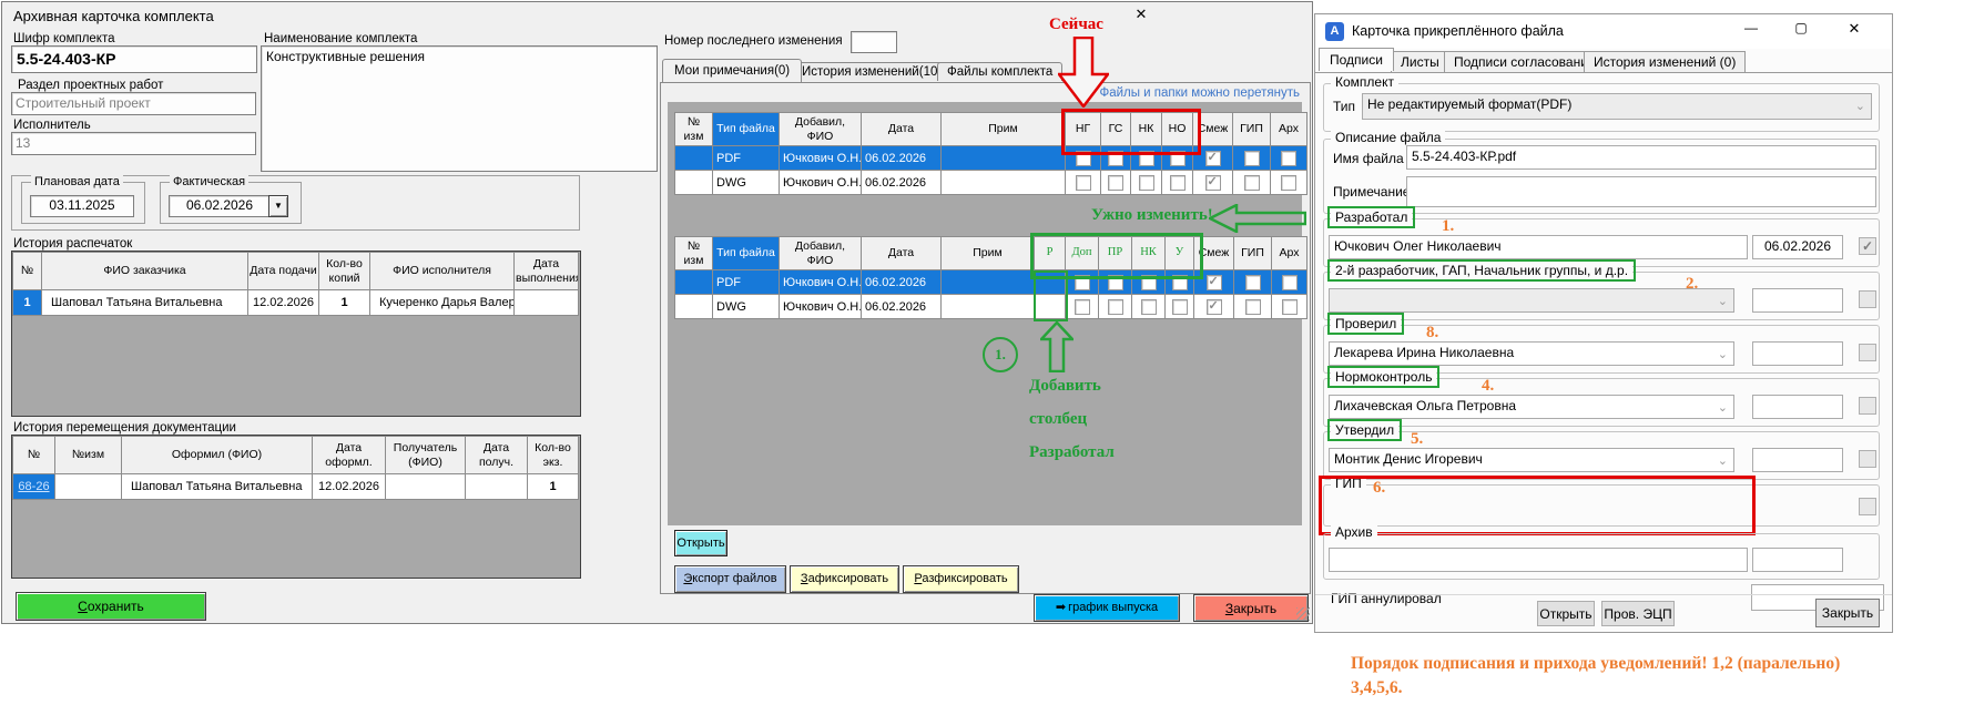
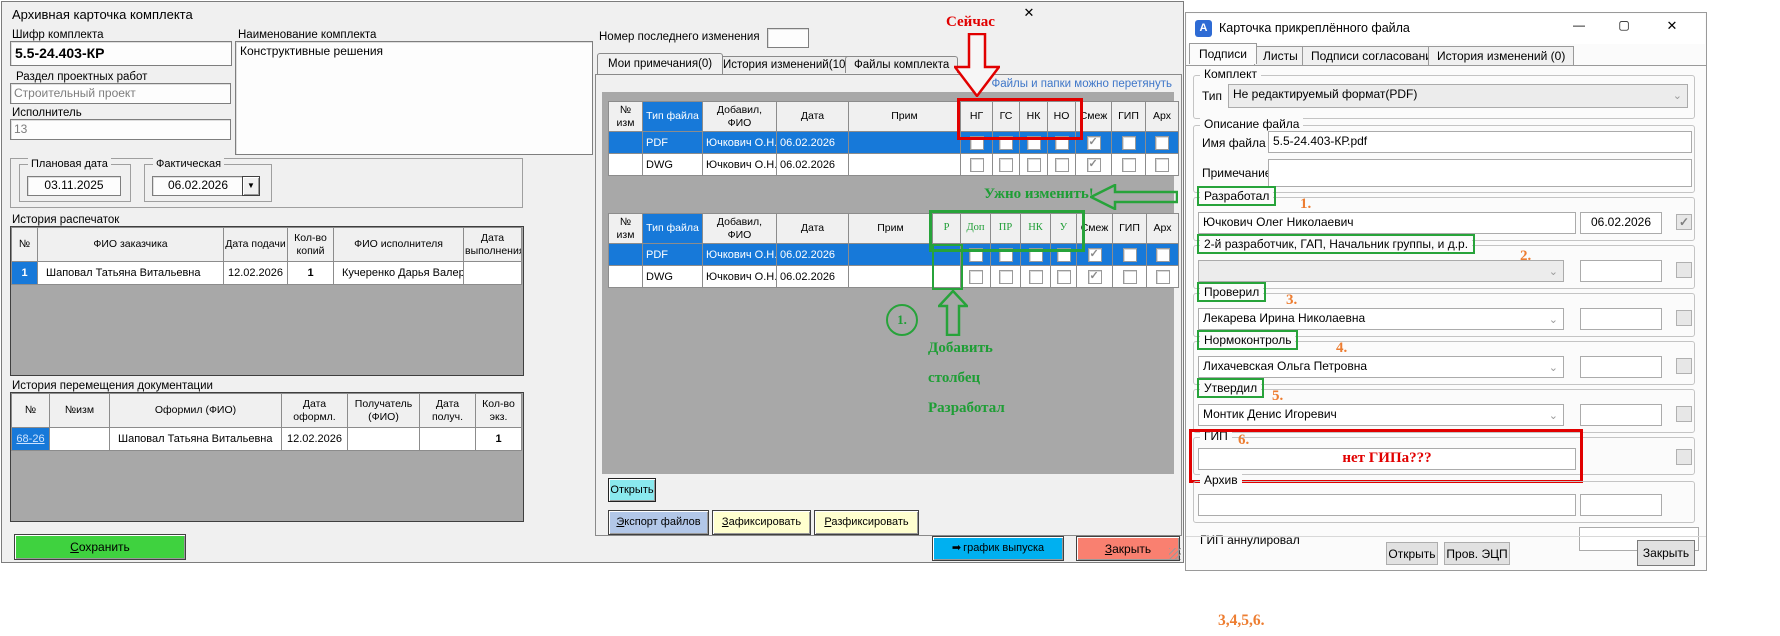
  Архивная карточка комплекта
  ✕
  Шифр комплекта
  5.5-24.403-КР
  Наименование комплекта
  Конструктивные решения
  Раздел проектных работ
  Строительный проект
  Исполнитель
  13
  Плановая дата
  03.11.2025
  Фактическая
  06.02.2026
  ▼
  История распечаток
  №	ФИО заказчика	Дата подачи	Кол-во копий	ФИО исполнителя	Дата выполнени
  1	Шаповал Татьяна Витальевна	12.02.2026	1	Кучеренко Дарья Валер
  История перемещения документации
  №	№изм	Оформил (ФИО)	Дата оформл.	Получатель (ФИО)	Дата получ.	Кол-во экз.
  68-26		Шаповал Татьяна Витальевна	12.02.2026			1
  Сохранить
  Номер последнего изменения
  Мои примечания(0)
  История изменений(10
  Файлы комплекта
  Файлы и папки можно перетянуть
  № изм	Тип файла	Добавил, ФИО	Дата	Прим	НГ	ГС	НК	НО	Смеж	ГИП	Арх
  	PDF	Ючкович О.Н.	06.02.2026
  	DWG	Ючкович О.Н.	06.02.2026
  № изм	Тип файла	Добавил, ФИО	Дата	Прим	Р	Доп	ПР	НК	У	Смеж	ГИП	Арх
  	PDF	Ючкович О.Н.	06.02.2026
  	DWG	Ючкович О.Н.	06.02.2026
  Сейчас
  Ужно изменить!
  1.
  Добавить
  столбец
  Разработал
  Открыть
  Экспорт файлов
  Зафиксировать
  Разфиксировать
  ➡ график выпуска
  Закрыть
  А
  Карточка прикреплённого файла
  —
  ▢
  ✕
  Подписи
  Листы
  Подписи согласован
  История изменений (0)
  Комплект
  Тип
  Не редактируемый формат(PDF)
  ⌄
  Описание файла
  Имя файла
  5.5-24.403-КР.pdf
  Примечани
  Разработал
  Ючкович Олег Николаевич
  06.02.2026
  2-й разработчик, ГАП, Начальник группы, и д.р.
  ⌄
  Проверил
  Лекарева Ирина Николаевна
  ⌄
  Нормоконтроль
  Лихачевская Ольга Петровна
  ⌄
  Утвердил
  Монтик Денис Игоревич
  ⌄
  ГИП
+ нет ГИПа???
  Архив
  ГИП аннулировал
  Открыть
  Пров. ЭЦП
  Закрыть
  1.
  2.
- 8.
+ 3.
  4.
  5.
  6.
- Порядок подписания и прихода уведомлений! 1,2 (паралельно)
  3,4,5,6.
